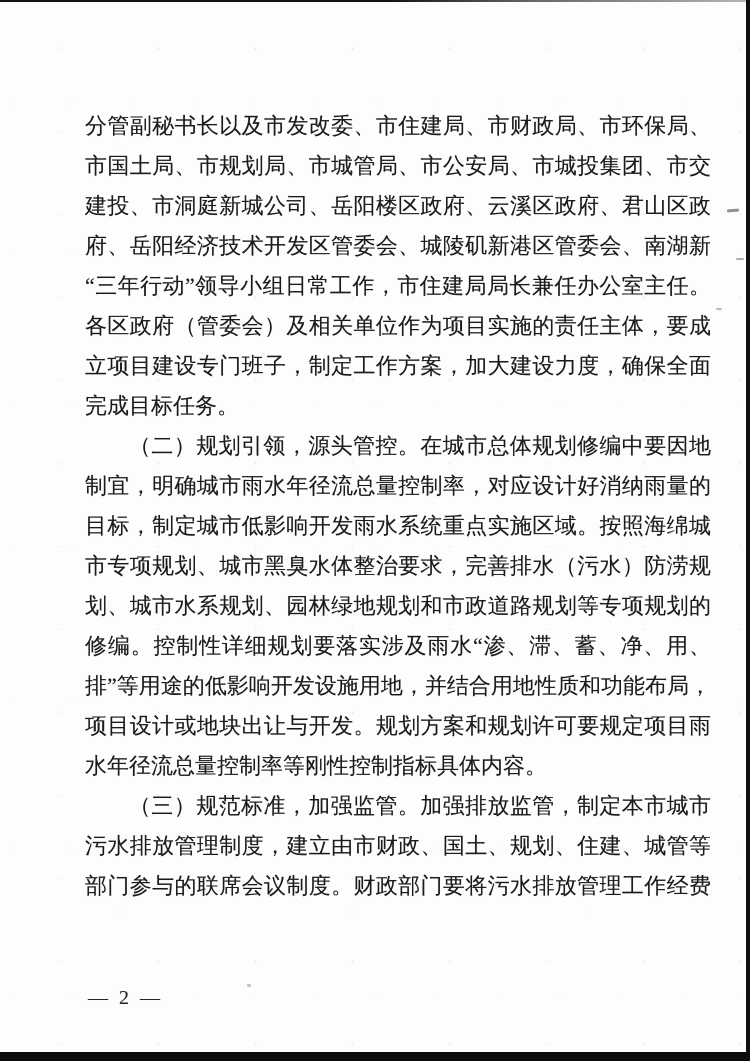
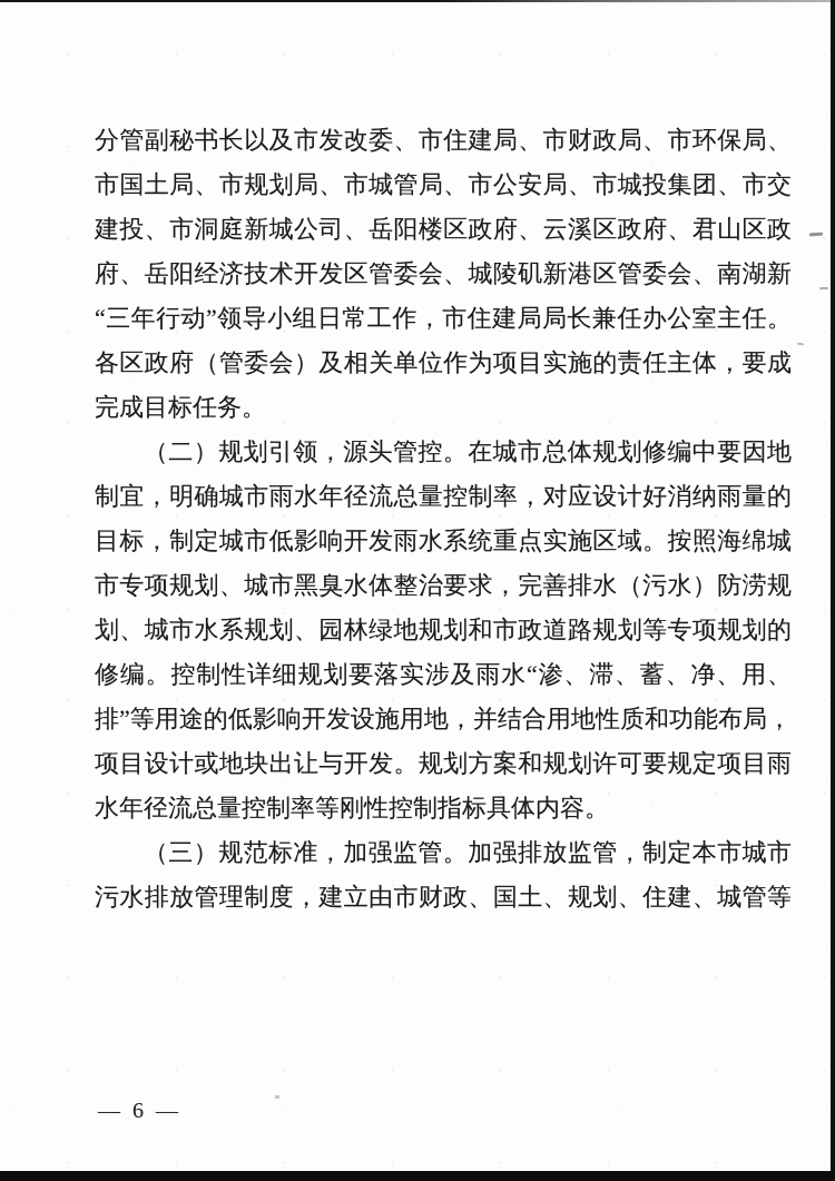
  分管副秘书长以及市发改委、市住建局、市财政局、市环保局、
  市国土局、市规划局、市城管局、市公安局、市城投集团、市交
  建投、市洞庭新城公司、岳阳楼区政府、云溪区政府、君山区政
  府、岳阳经济技术开发区管委会、城陵矶新港区管委会、南湖新
  “三年行动”领导小组日常工作，市住建局局长兼任办公室主任。
  各区政府（管委会）及相关单位作为项目实施的责任主体，要成
- 立项目建设专门班子，制定工作方案，加大建设力度，确保全面
  完成目标任务。
  （二）规划引领，源头管控。在城市总体规划修编中要因地
  制宜，明确城市雨水年径流总量控制率，对应设计好消纳雨量的
  目标，制定城市低影响开发雨水系统重点实施区域。按照海绵城
  市专项规划、城市黑臭水体整治要求，完善排水（污水）防涝规
  划、城市水系规划、园林绿地规划和市政道路规划等专项规划的
  修编。控制性详细规划要落实涉及雨水“渗、滞、蓄、净、用、
  排”等用途的低影响开发设施用地，并结合用地性质和功能布局，
  项目设计或地块出让与开发。规划方案和规划许可要规定项目雨
  水年径流总量控制率等刚性控制指标具体内容。
  （三）规范标准，加强监管。加强排放监管，制定本市城市
  污水排放管理制度，建立由市财政、国土、规划、住建、城管等
- 部门参与的联席会议制度。财政部门要将污水排放管理工作经费
- — 2 —
+ — 6 —
